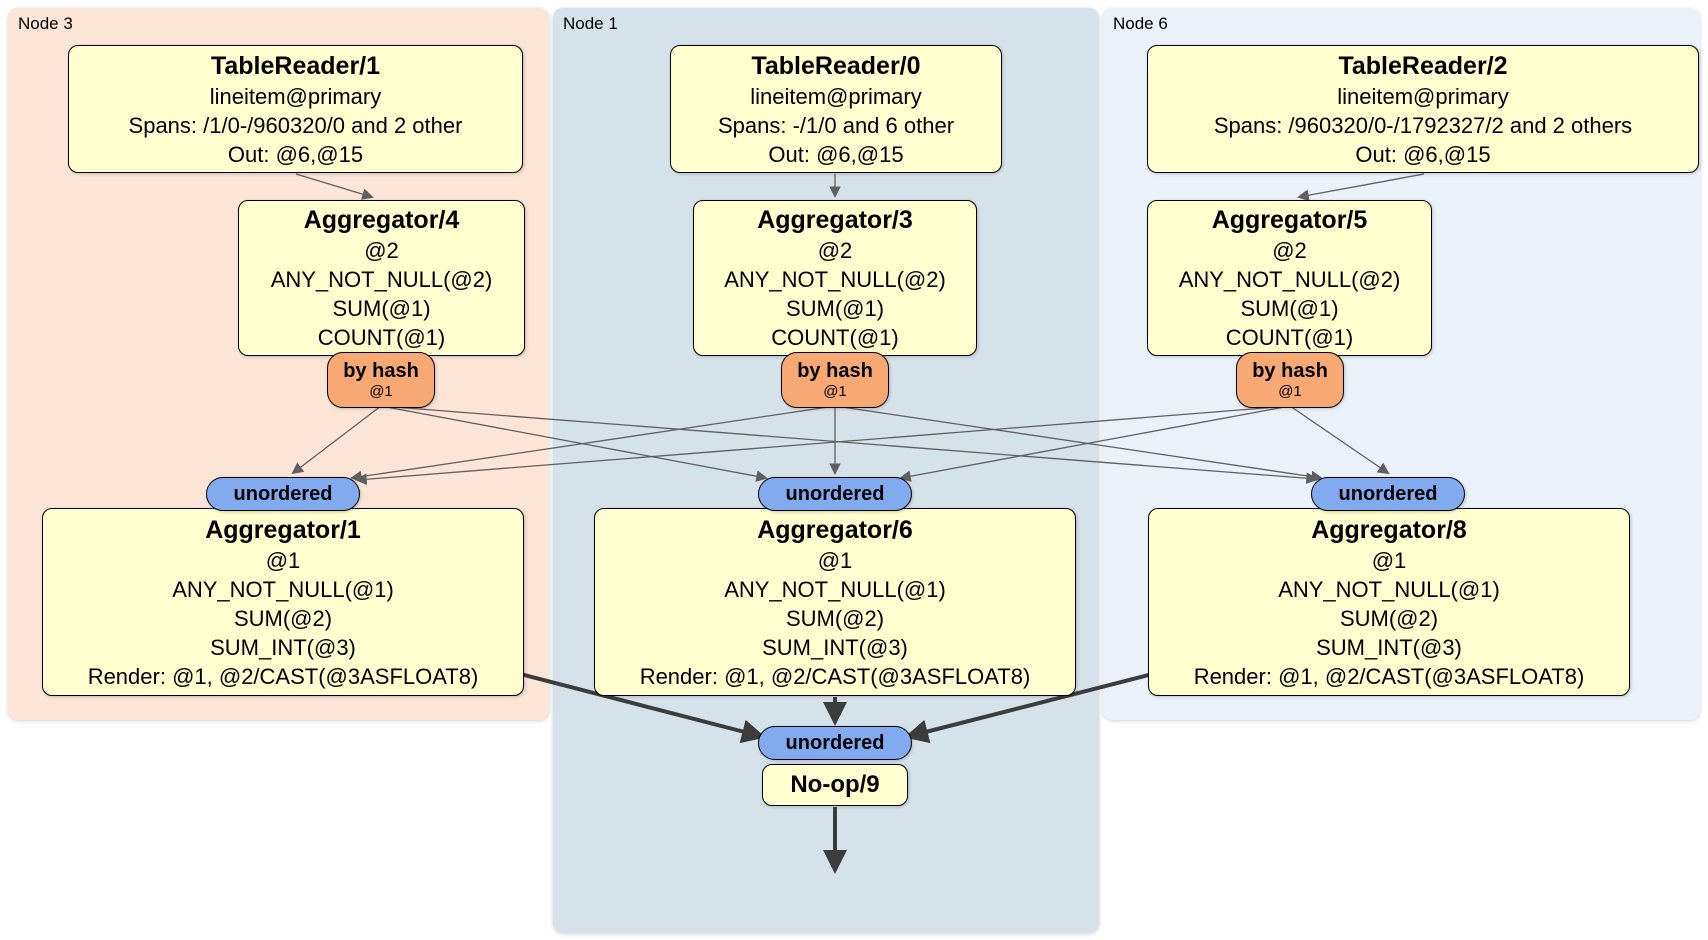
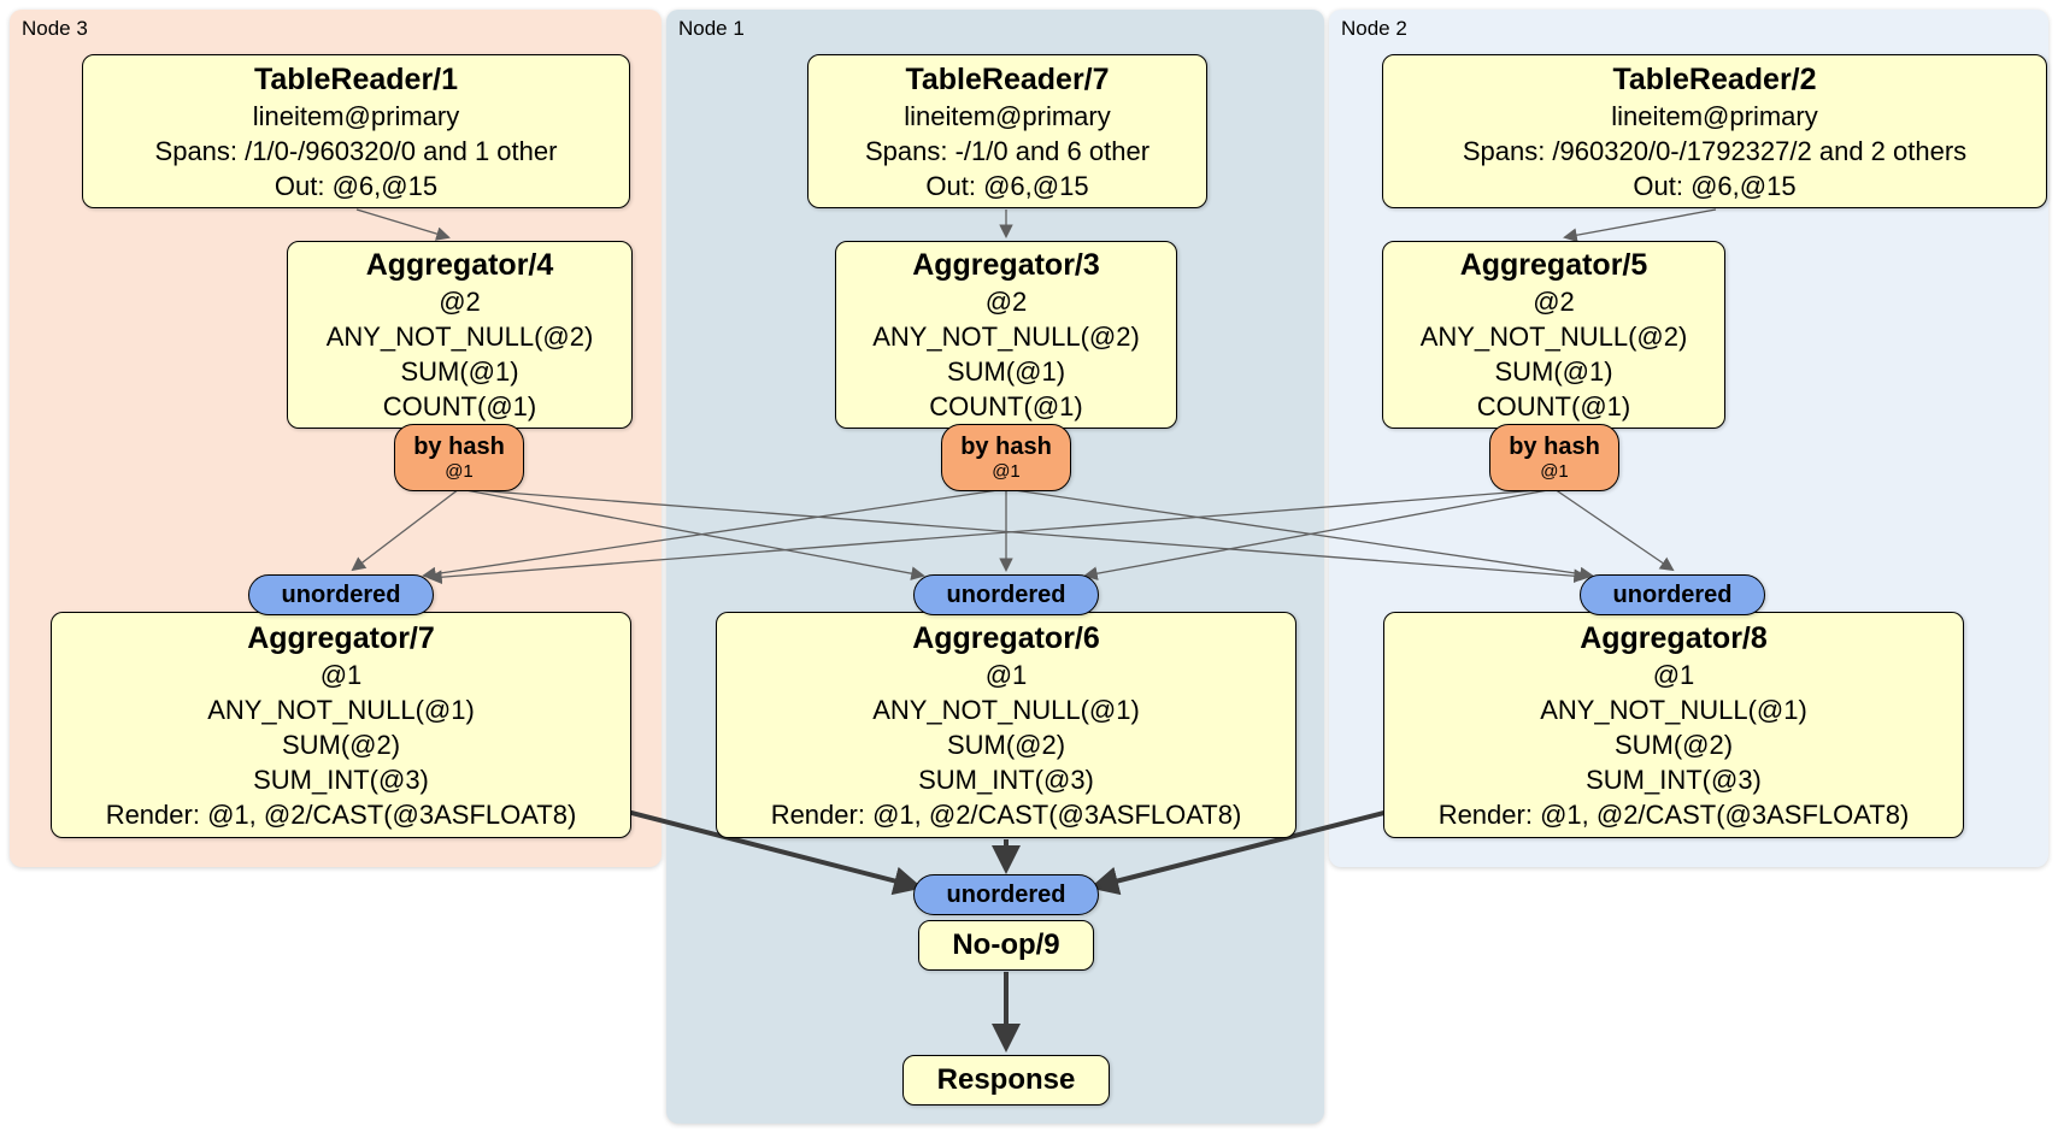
  Node 3
  Node 1
- Node 6
+ Node 2
  TableReader/1
  lineitem@primary
- Spans: /1/0-/960320/0 and 2 other
+ Spans: /1/0-/960320/0 and 1 other
  Out: @6,@15
- TableReader/0
+ TableReader/7
  lineitem@primary
  Spans: -/1/0 and 6 other
  Out: @6,@15
  TableReader/2
  lineitem@primary
  Spans: /960320/0-/1792327/2 and 2 others
  Out: @6,@15
  Aggregator/4
  @2
  ANY_NOT_NULL(@2)
  SUM(@1)
  COUNT(@1)
  Aggregator/3
  @2
  ANY_NOT_NULL(@2)
  SUM(@1)
  COUNT(@1)
  Aggregator/5
  @2
  ANY_NOT_NULL(@2)
  SUM(@1)
  COUNT(@1)
- Aggregator/1
+ Aggregator/7
  @1
  ANY_NOT_NULL(@1)
  SUM(@2)
  SUM_INT(@3)
  Render: @1, @2/CAST(@3ASFLOAT8)
  Aggregator/6
  @1
  ANY_NOT_NULL(@1)
  SUM(@2)
  SUM_INT(@3)
  Render: @1, @2/CAST(@3ASFLOAT8)
  Aggregator/8
  @1
  ANY_NOT_NULL(@1)
  SUM(@2)
  SUM_INT(@3)
  Render: @1, @2/CAST(@3ASFLOAT8)
  No-op/9
+ Response
  by hash
  @1
  by hash
  @1
  by hash
  @1
  unordered
  unordered
  unordered
  unordered
